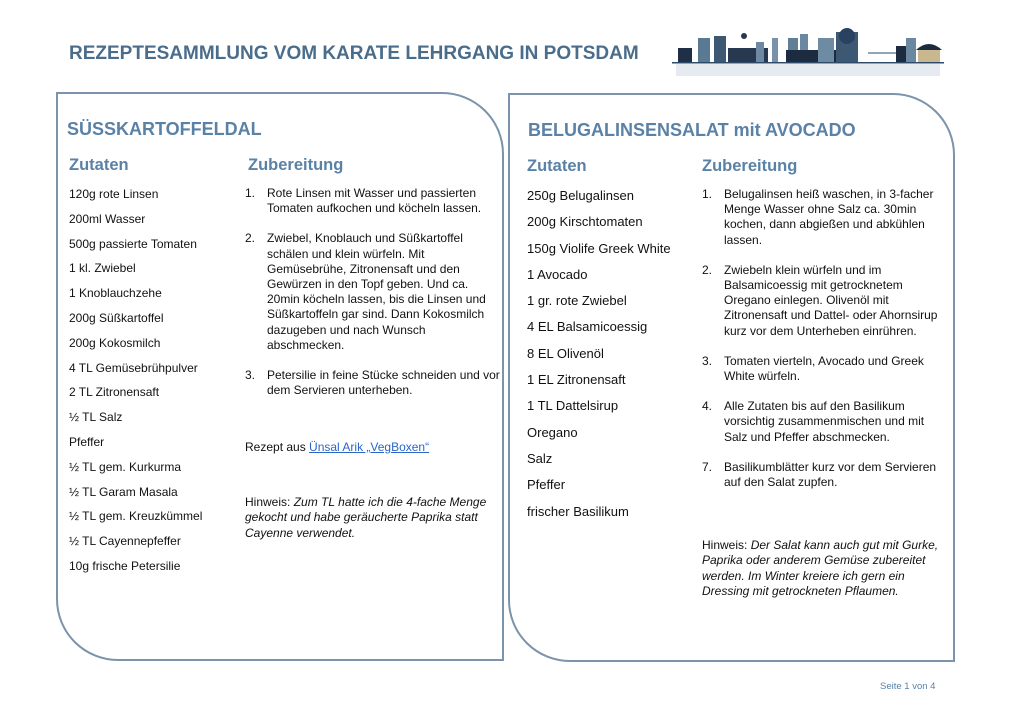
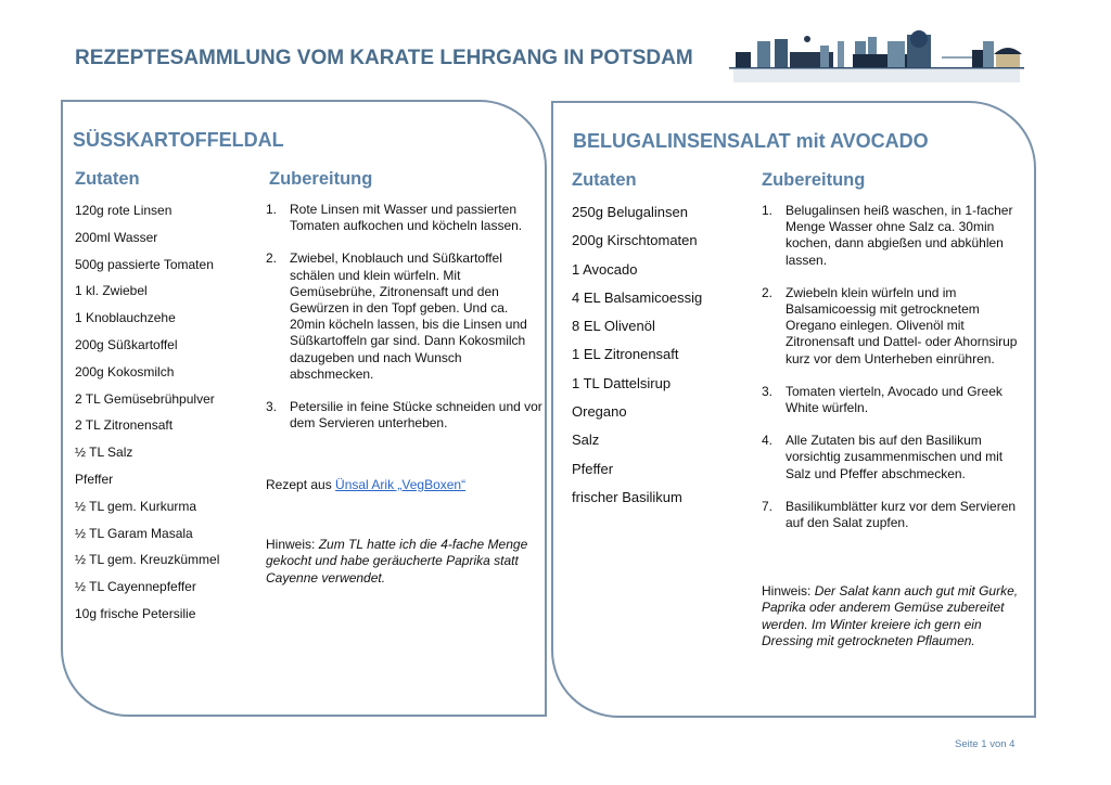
  REZEPTESAMMLUNG VOM KARATE LEHRGANG IN POTSDAM
  SÜSSKARTOFFELDAL
  Zutaten
  Zubereitung
  120g rote Linsen
  200ml Wasser
  500g passierte Tomaten
  1 kl. Zwiebel
  1 Knoblauchzehe
  200g Süßkartoffel
  200g Kokosmilch
- 4 TL Gemüsebrühpulver
+ 2 TL Gemüsebrühpulver
  2 TL Zitronensaft
  ½ TL Salz
  Pfeffer
  ½ TL gem. Kurkurma
  ½ TL Garam Masala
  ½ TL gem. Kreuzkümmel
  ½ TL Cayennepfeffer
  10g frische Petersilie
  1.
  Rote Linsen mit Wasser und passierten Tomaten aufkochen und köcheln lassen.
  2.
  Zwiebel, Knoblauch und Süßkartoffel schälen und klein würfeln. Mit Gemüsebrühe, Zitronensaft und den Gewürzen in den Topf geben. Und ca. 20min köcheln lassen, bis die Linsen und Süßkartoffeln gar sind. Dann Kokosmilch dazugeben und nach Wunsch abschmecken.
  3.
  Petersilie in feine Stücke schneiden und vor dem Servieren unterheben.
  Rezept aus Ünsal Arik „VegBoxen“
  Hinweis: Zum TL hatte ich die 4-fache Menge gekocht und habe geräucherte Paprika statt Cayenne verwendet.
  BELUGALINSENSALAT mit AVOCADO
  Zutaten
  Zubereitung
  250g Belugalinsen
  200g Kirschtomaten
- 150g Violife Greek White
  1 Avocado
- 1 gr. rote Zwiebel
  4 EL Balsamicoessig
  8 EL Olivenöl
  1 EL Zitronensaft
  1 TL Dattelsirup
  Oregano
  Salz
  Pfeffer
  frischer Basilikum
  1.
- Belugalinsen heiß waschen, in 3-facher Menge Wasser ohne Salz ca. 30min kochen, dann abgießen und abkühlen lassen.
+ Belugalinsen heiß waschen, in 1-facher Menge Wasser ohne Salz ca. 30min kochen, dann abgießen und abkühlen lassen.
  2.
  Zwiebeln klein würfeln und im Balsamicoessig mit getrocknetem Oregano einlegen. Olivenöl mit Zitronensaft und Dattel- oder Ahornsirup kurz vor dem Unterheben einrühren.
  3.
  Tomaten vierteln, Avocado und Greek White würfeln.
  4.
  Alle Zutaten bis auf den Basilikum vorsichtig zusammenmischen und mit Salz und Pfeffer abschmecken.
  7.
  Basilikumblätter kurz vor dem Servieren auf den Salat zupfen.
  Hinweis: Der Salat kann auch gut mit Gurke, Paprika oder anderem Gemüse zubereitet werden. Im Winter kreiere ich gern ein Dressing mit getrockneten Pflaumen.
  Seite 1 von 4
